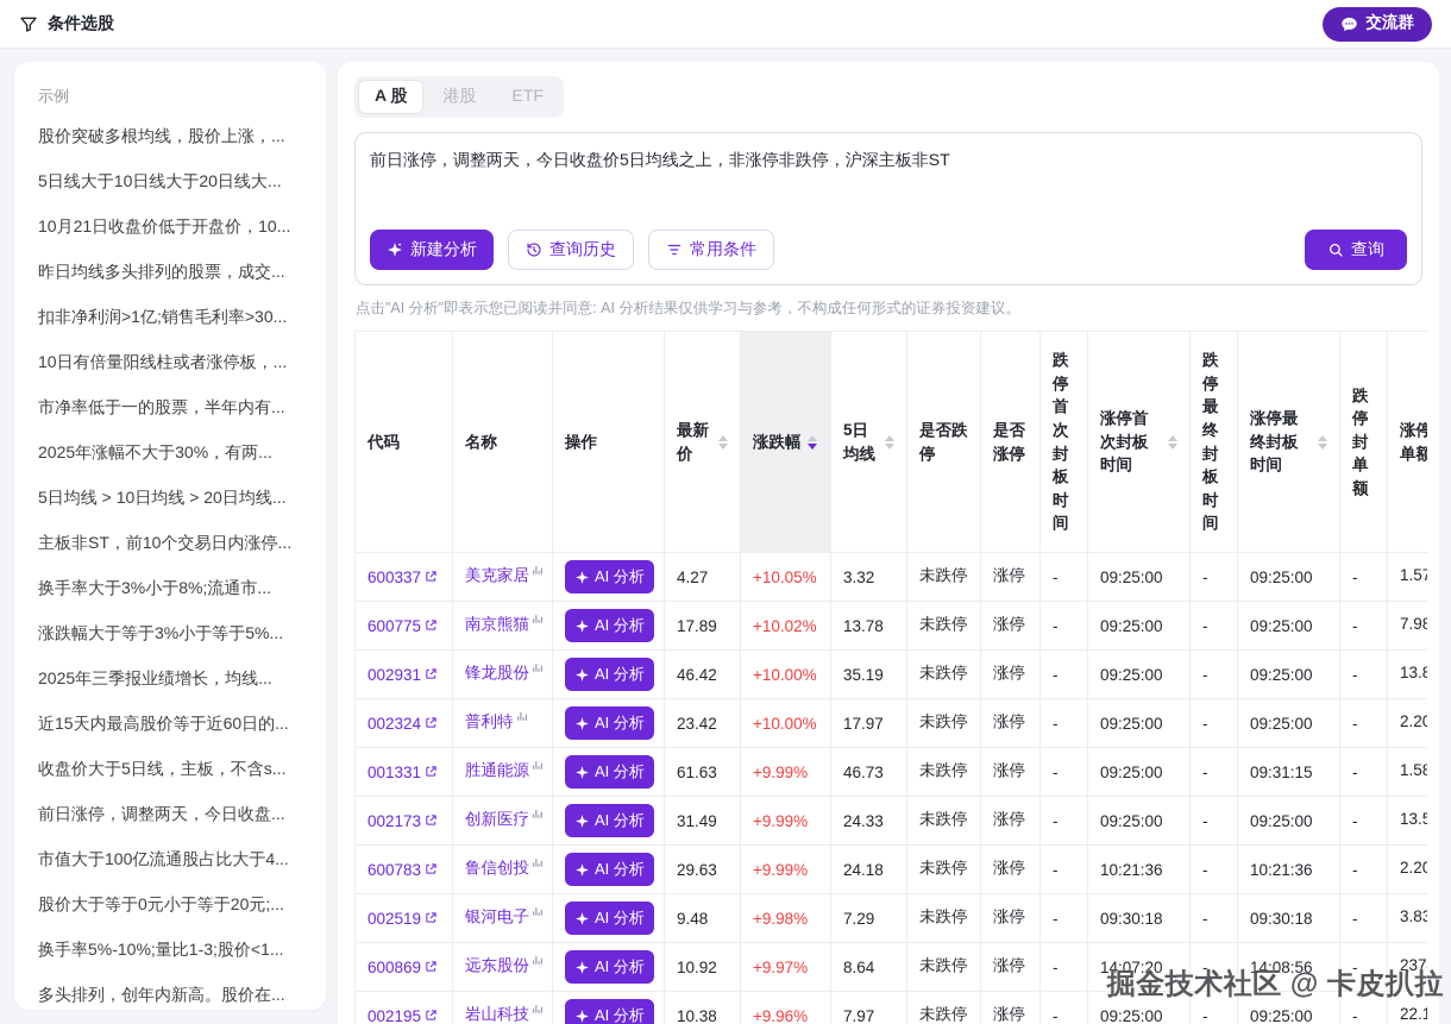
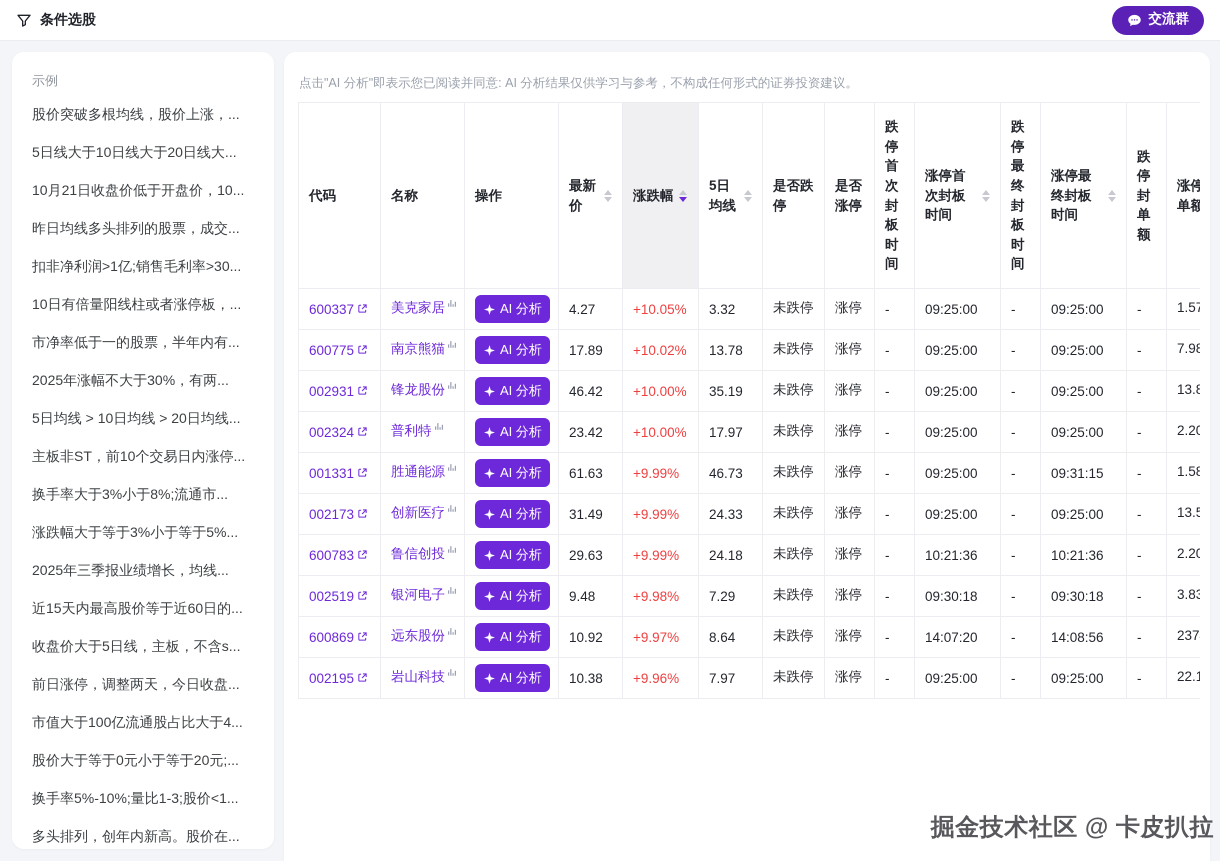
  条件选股
  交流群
  示例
  股价突破多根均线，股价上涨，...
  5日线大于10日线大于20日线大...
  10月21日收盘价低于开盘价，10...
  昨日均线多头排列的股票，成交...
  扣非净利润>1亿;销售毛利率>30...
  10日有倍量阳线柱或者涨停板，...
  市净率低于一的股票，半年内有...
  2025年涨幅不大于30%，有两...
  5日均线 > 10日均线 > 20日均线...
  主板非ST，前10个交易日内涨停...
  换手率大于3%小于8%;流通市...
  涨跌幅大于等于3%小于等于5%...
  2025年三季报业绩增长，均线...
  近15天内最高股价等于近60日的...
  收盘价大于5日线，主板，不含s...
  前日涨停，调整两天，今日收盘...
  市值大于100亿流通股占比大于4...
  股价大于等于0元小于等于20元;...
  换手率5%-10%;量比1-3;股价<1...
  多头排列，创年内新高。股价在...
- A 股
- 港股
- ETF
- 前日涨停，调整两天，今日收盘价5日均线之上，非涨停非跌停，沪深主板非ST
- 新建分析
- 查询历史
- 常用条件
- 查询
  点击"AI 分析"即表示您已阅读并同意: AI 分析结果仅供学习与参考，不构成任何形式的证券投资建议。
  代码	名称	操作	最新价	涨跌幅	5日均线	是否跌停	是否涨停	跌停首次封板时间	涨停首次封板时间	跌停最终封板时间	涨停最终封板时间	跌停封单额	涨停单额
  600337	美克家居	AI 分析	4.27	+10.05%	3.32	未跌停	涨停	-	09:25:00	-	09:25:00	-	1.57
  600775	南京熊猫	AI 分析	17.89	+10.02%	13.78	未跌停	涨停	-	09:25:00	-	09:25:00	-	7.98
  002931	锋龙股份	AI 分析	46.42	+10.00%	35.19	未跌停	涨停	-	09:25:00	-	09:25:00	-	13.8
  002324	普利特	AI 分析	23.42	+10.00%	17.97	未跌停	涨停	-	09:25:00	-	09:25:00	-	2.20
  001331	胜通能源	AI 分析	61.63	+9.99%	46.73	未跌停	涨停	-	09:25:00	-	09:31:15	-	1.58
  002173	创新医疗	AI 分析	31.49	+9.99%	24.33	未跌停	涨停	-	09:25:00	-	09:25:00	-	13.5
  600783	鲁信创投	AI 分析	29.63	+9.99%	24.18	未跌停	涨停	-	10:21:36	-	10:21:36	-	2.20
  002519	银河电子	AI 分析	9.48	+9.98%	7.29	未跌停	涨停	-	09:30:18	-	09:30:18	-	3.83
  600869	远东股份	AI 分析	10.92	+9.97%	8.64	未跌停	涨停	-	14:07:20	-	14:08:56	-	237
  002195	岩山科技	AI 分析	10.38	+9.96%	7.97	未跌停	涨停	-	09:25:00	-	09:25:00	-	22.1
  掘金技术社区 @ 卡皮扒拉
